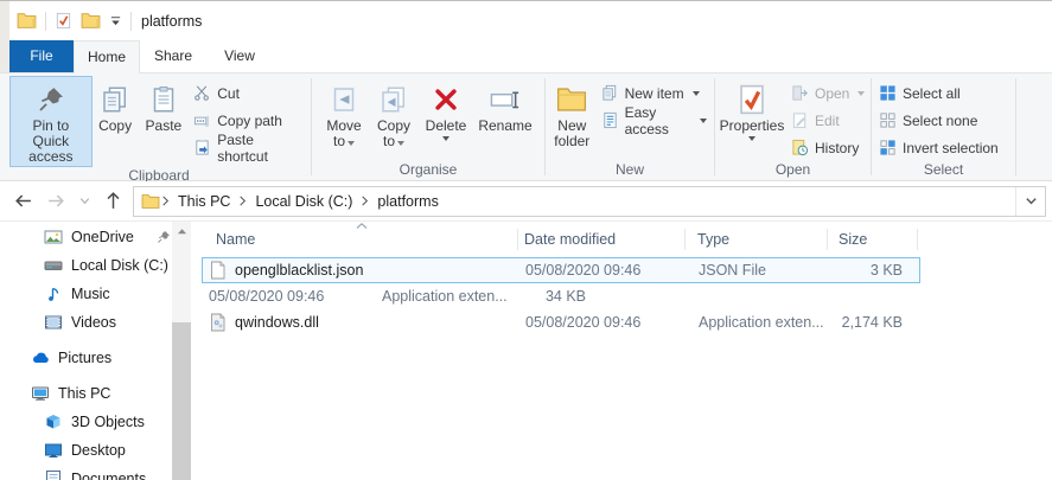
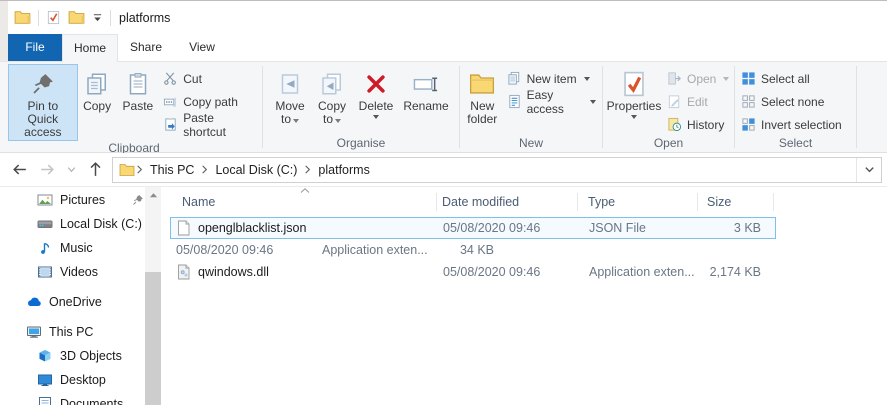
  platforms
  File
  Home
  Share
  View
  Pin to Quick
  access
  Copy
  Paste
  Cut
  Copy path
  Paste shortcut
  Clipboard
  Move
  to
  Copy
  to
  Delete
  Rename
  Organise
  New
  folder
  New item
  Easy access
  New
  Properties
  Open
  Edit
  History
  Open
  Select all
  Select none
  Invert selection
  Select
  This PC
  Local Disk (C:)
  platforms
- OneDrive
+ Pictures
  Local Disk (C:)
  Music
  Videos
- Pictures
+ OneDrive
  This PC
  3D Objects
  Desktop
  Documents
  Name
  Date modified
  Type
  Size
  openglblacklist.json
  05/08/2020 09:46
  JSON File
  3 KB
  05/08/2020 09:46
  Application exten...
  34 KB
  qwindows.dll
  05/08/2020 09:46
  Application exten...
  2,174 KB
